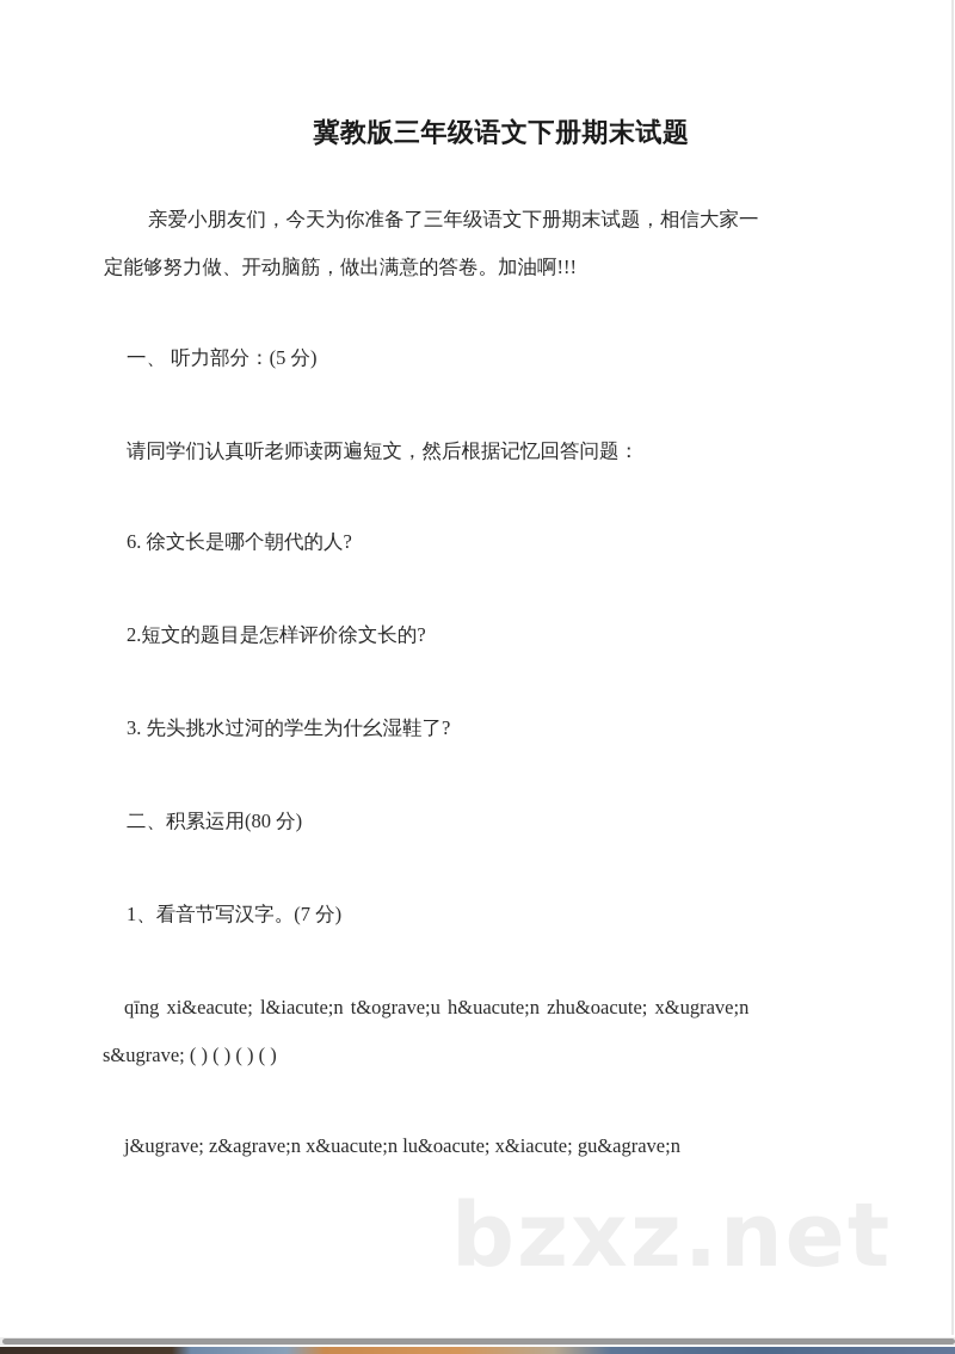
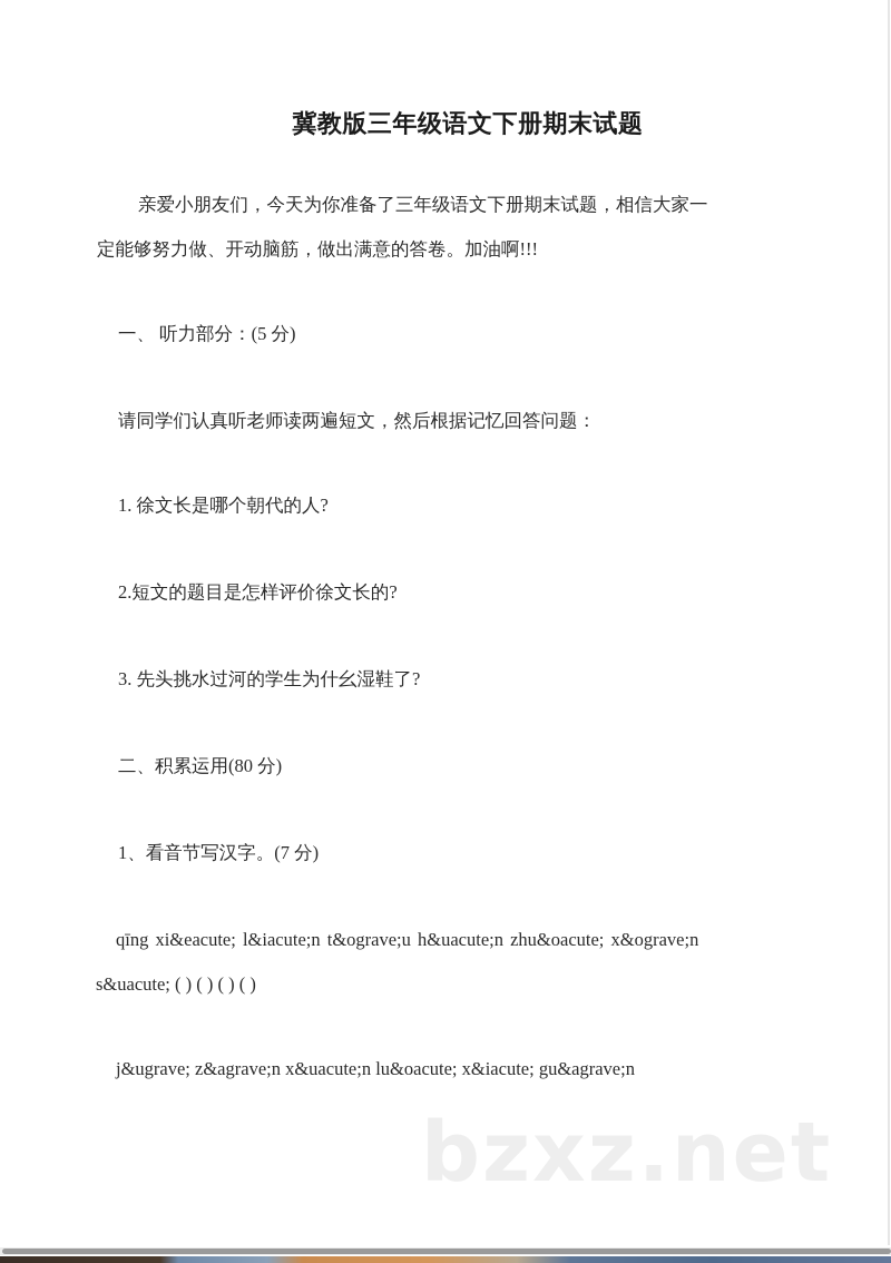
  冀教版三年级语文下册期末试题
  亲爱小朋友们，今天为你准备了三年级语文下册期末试题，相信大家一
  定能够努力做、开动脑筋，做出满意的答卷。加油啊!!!
  一、 听力部分：(5 分)
  请同学们认真听老师读两遍短文，然后根据记忆回答问题：
- 6. 徐文长是哪个朝代的人?
+ 1. 徐文长是哪个朝代的人?
  2.短文的题目是怎样评价徐文长的?
  3. 先头挑水过河的学生为什幺湿鞋了?
  二、积累运用(80 分)
  1、看音节写汉字。(7 分)
- qīng xi&eacute; l&iacute;n t&ograve;u h&uacute;n zhu&oacute; x&ugrave;n
+ qīng xi&eacute; l&iacute;n t&ograve;u h&uacute;n zhu&oacute; x&ograve;n
- s&ugrave; ( ) ( ) ( ) ( )
+ s&uacute; ( ) ( ) ( ) ( )
  j&ugrave; z&agrave;n x&uacute;n lu&oacute; x&iacute; gu&agrave;n
